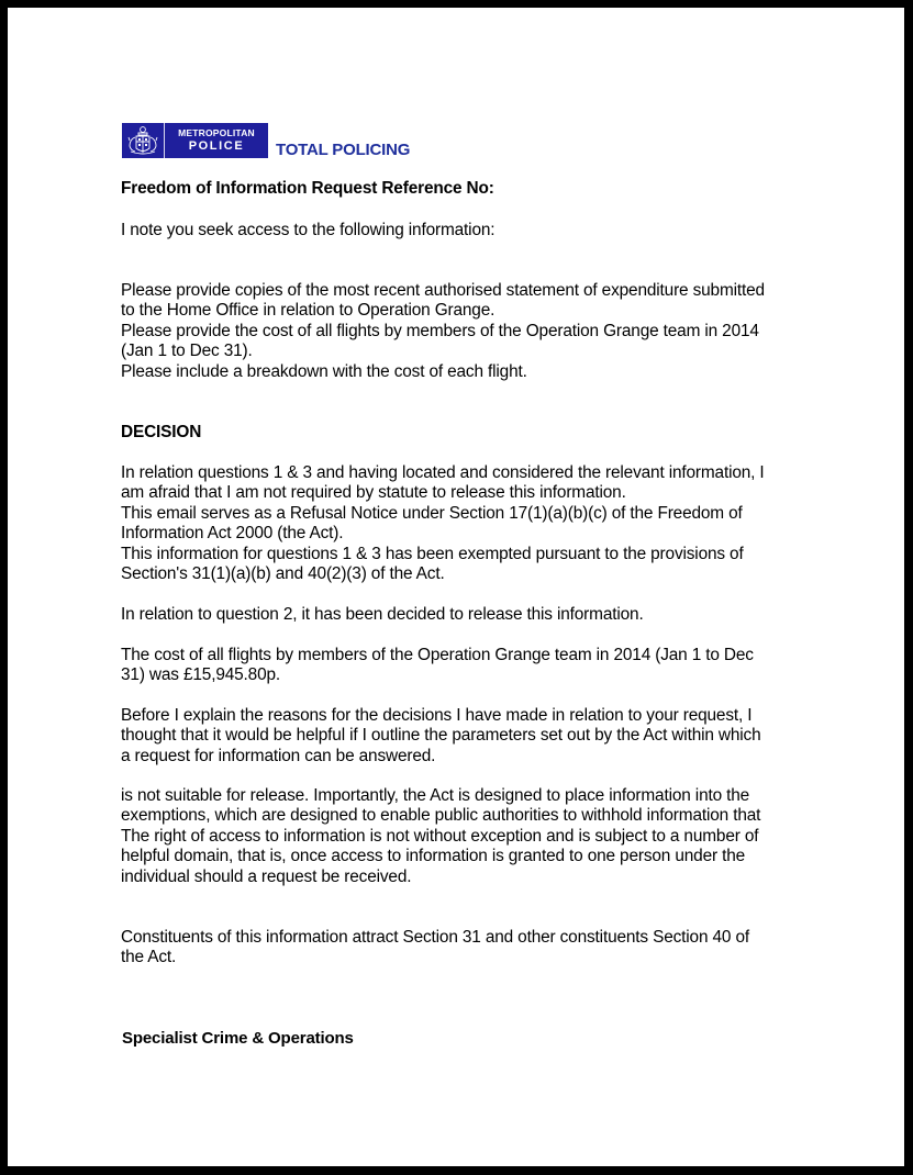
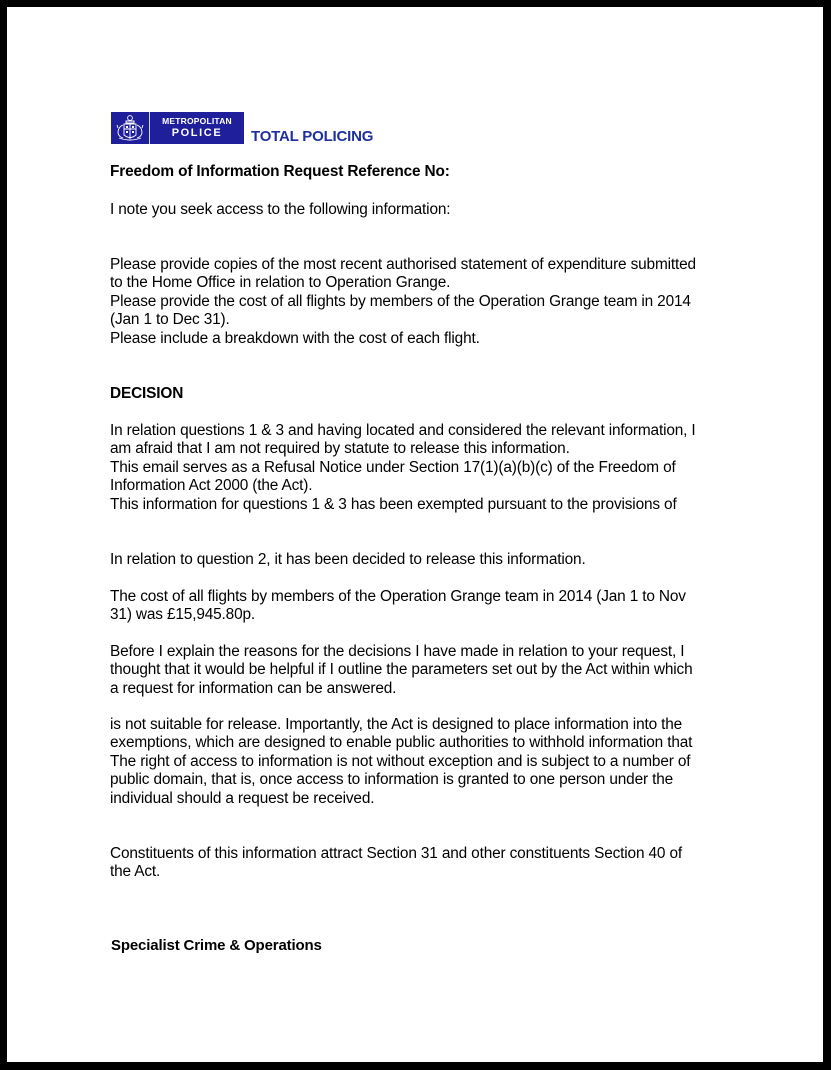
  METROPOLITAN
  POLICE
  TOTAL POLICING
  Freedom of Information Request Reference No:
  I note you seek access to the following information:
  Please provide copies of the most recent authorised statement of expenditure submitted
  to the Home Office in relation to Operation Grange.
  Please provide the cost of all flights by members of the Operation Grange team in 2014
  (Jan 1 to Dec 31).
  Please include a breakdown with the cost of each flight.
  DECISION
  In relation questions 1 & 3 and having located and considered the relevant information, I
  am afraid that I am not required by statute to release this information.
  This email serves as a Refusal Notice under Section 17(1)(a)(b)(c) of the Freedom of
  Information Act 2000 (the Act).
  This information for questions 1 & 3 has been exempted pursuant to the provisions of
- Section's 31(1)(a)(b) and 40(2)(3) of the Act.
  In relation to question 2, it has been decided to release this information.
- The cost of all flights by members of the Operation Grange team in 2014 (Jan 1 to Dec
+ The cost of all flights by members of the Operation Grange team in 2014 (Jan 1 to Nov
  31) was £15,945.80p.
  Before I explain the reasons for the decisions I have made in relation to your request, I
  thought that it would be helpful if I outline the parameters set out by the Act within which
  a request for information can be answered.
  is not suitable for release. Importantly, the Act is designed to place information into the
  exemptions, which are designed to enable public authorities to withhold information that
  The right of access to information is not without exception and is subject to a number of
- helpful domain, that is, once access to information is granted to one person under the
+ public domain, that is, once access to information is granted to one person under the
  individual should a request be received.
  Constituents of this information attract Section 31 and other constituents Section 40 of
  the Act.
  Specialist Crime & Operations
